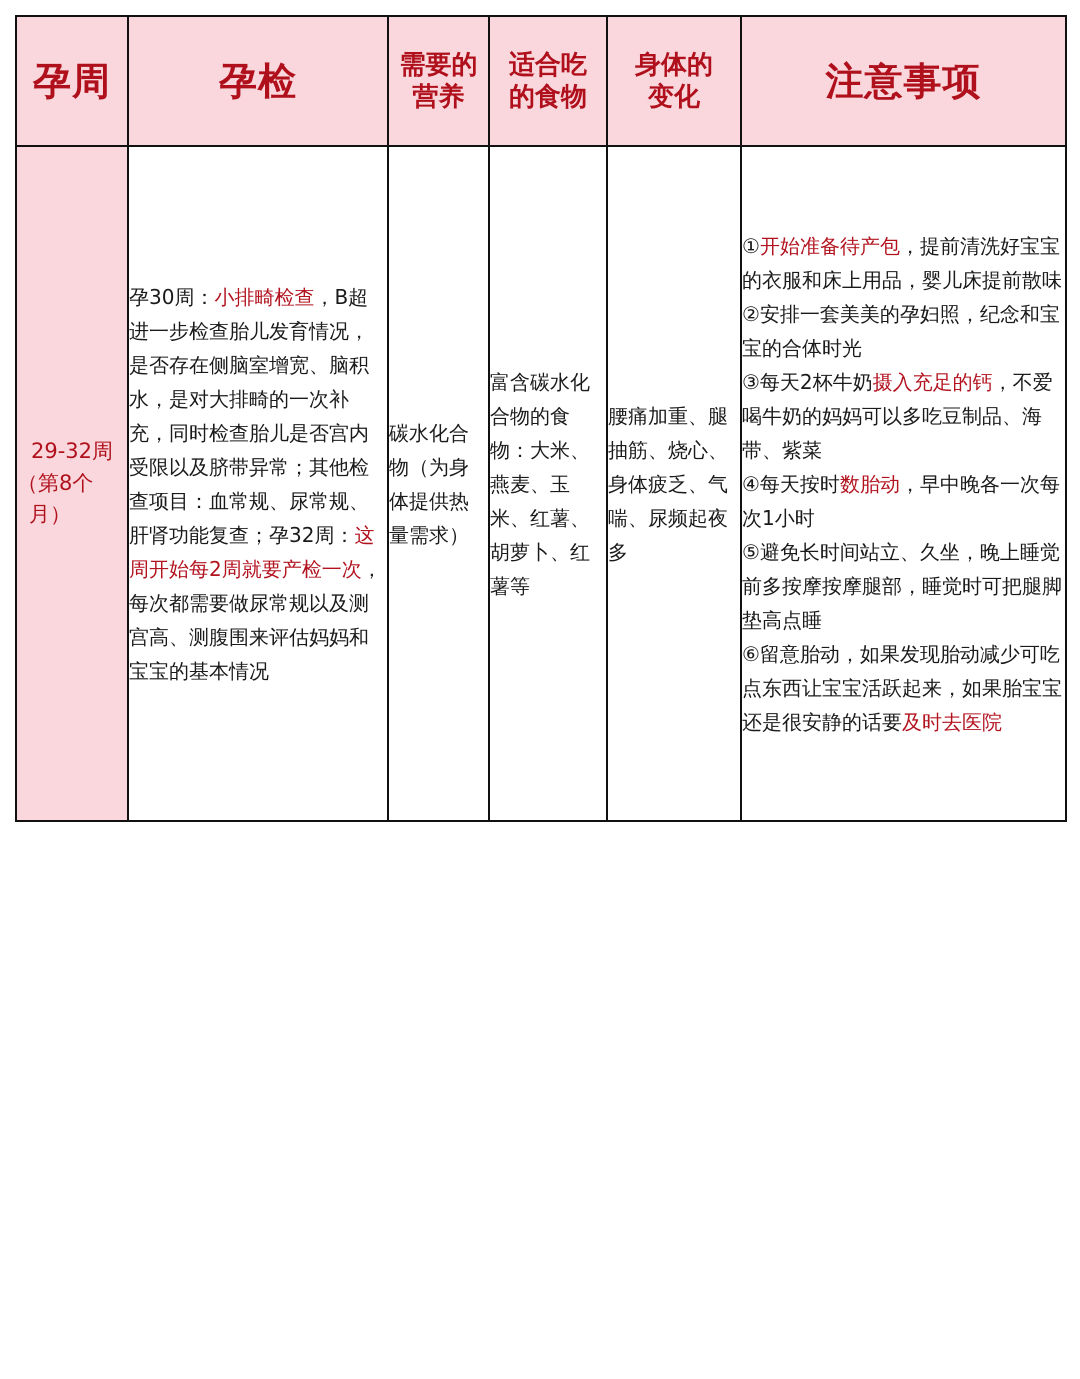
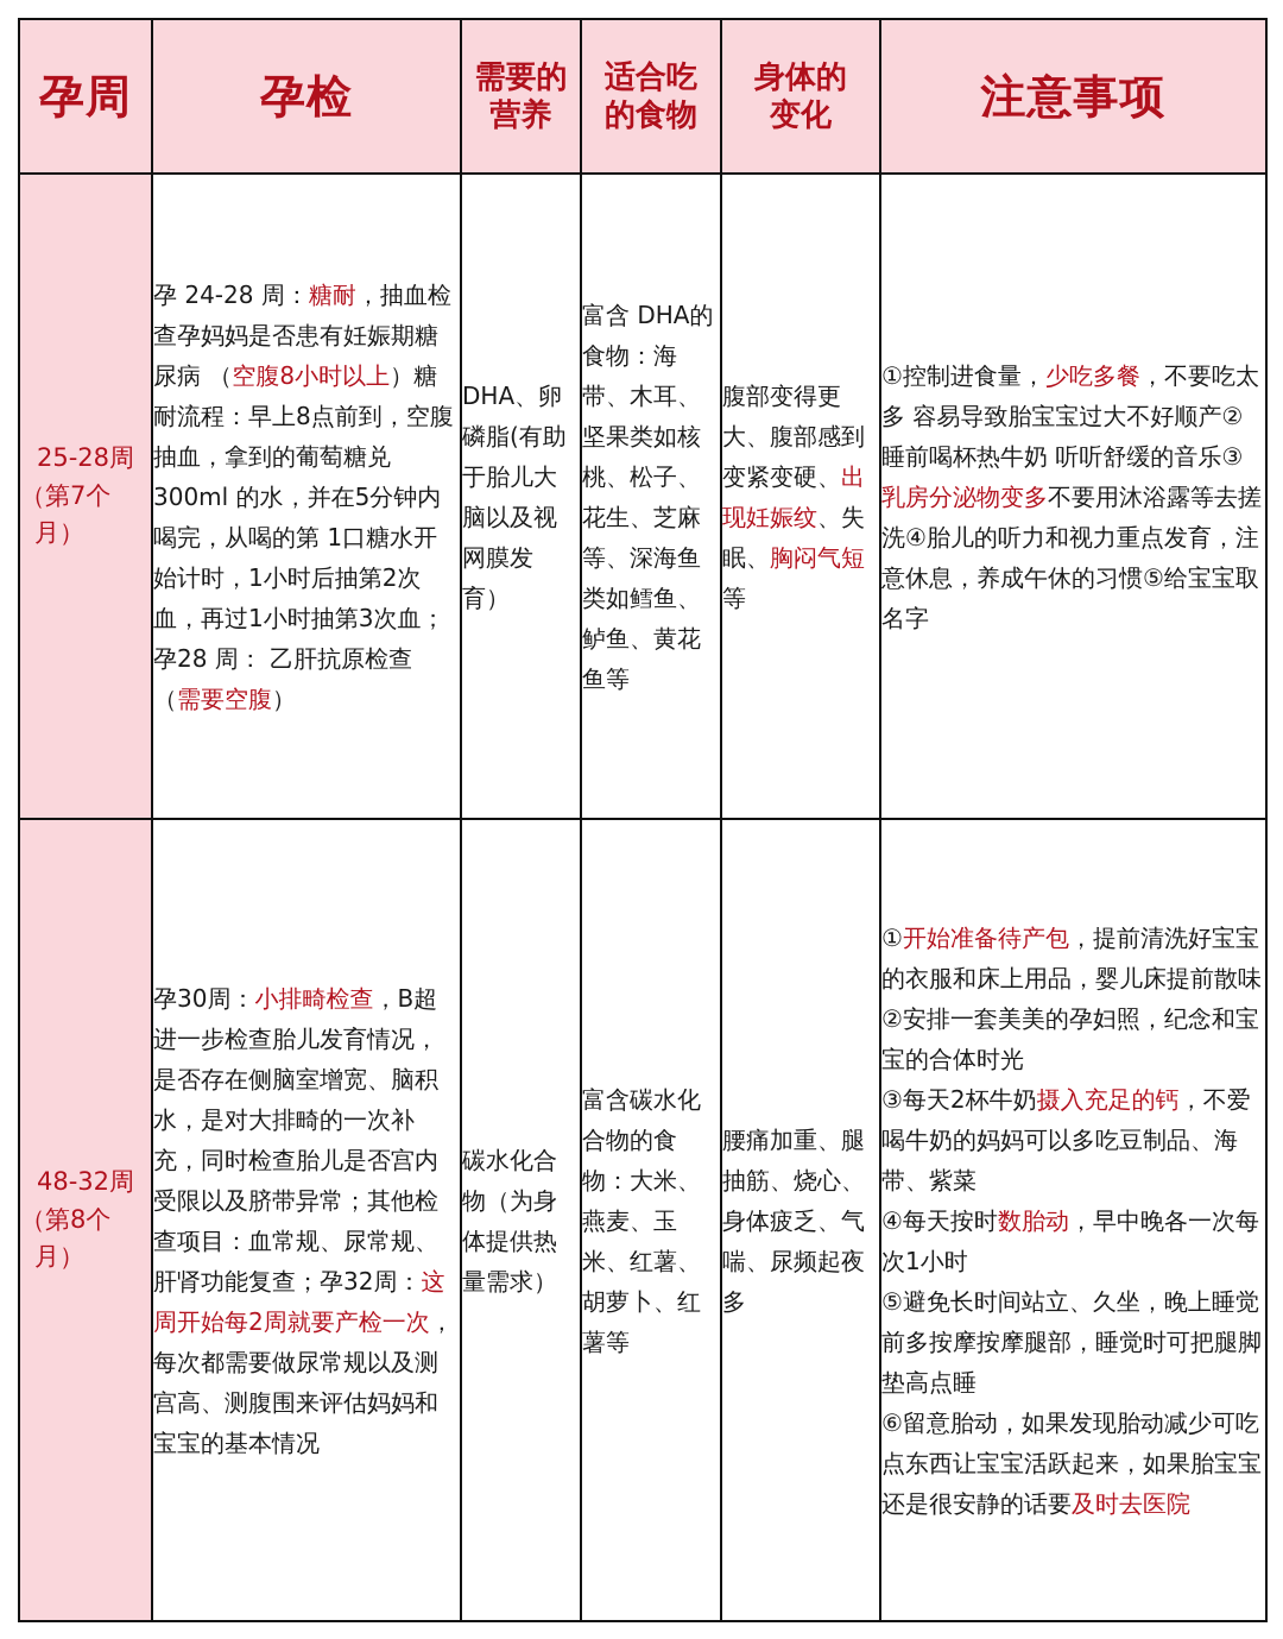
  孕周	孕检	需要的 营养	适合吃 的食物	身体的 变化	注意事项
+ 25-28周 （第7个 月）	孕 24-28 周：糖耐，抽血检查孕妈妈是否患有妊娠期糖尿病 （空腹8小时以上）糖耐流程：早上8点前到，空腹抽血，拿到的葡萄糖兑300ml 的水，并在5分钟内喝完，从喝的第 1口糖水开始计时，1小时后抽第2次血，再过1小时抽第3次血；孕28 周： 乙肝抗原检查 （需要空腹）	DHA、卵磷脂(有助于胎儿大脑以及视网膜发育）	富含 DHA的食物：海带、木耳、坚果类如核桃、松子、花生、芝麻等、深海鱼类如鳕鱼、鲈鱼、黄花鱼等	腹部变得更大、腹部感到变紧变硬、出现妊娠纹、失眠、胸闷气短等	①控制进食量，少吃多餐，不要吃太多 容易导致胎宝宝过大不好顺产②睡前喝杯热牛奶 听听舒缓的音乐③乳房分泌物变多不要用沐浴露等去搓洗④胎儿的听力和视力重点发育，注意休息，养成午休的习惯⑤给宝宝取名字
- 29-32周 （第8个 月）	孕30周：小排畸检查，B超进一步检查胎儿发育情况，是否存在侧脑室增宽、脑积水，是对大排畸的一次补充，同时检查胎儿是否宫内受限以及脐带异常；其他检查项目：血常规、尿常规、肝肾功能复查；孕32周：这周开始每2周就要产检一次，每次都需要做尿常规以及测宫高、测腹围来评估妈妈和宝宝的基本情况	碳水化合物（为身体提供热量需求）	富含碳水化合物的食物：大米、燕麦、玉米、红薯、胡萝卜、红薯等	腰痛加重、腿抽筋、烧心、身体疲乏、气喘、尿频起夜多	①开始准备待产包，提前清洗好宝宝的衣服和床上用品，婴儿床提前散味②安排一套美美的孕妇照，纪念和宝宝的合体时光③每天2杯牛奶摄入充足的钙，不爱喝牛奶的妈妈可以多吃豆制品、海带、紫菜④每天按时数胎动，早中晚各一次每次1小时⑤避免长时间站立、久坐，晚上睡觉前多按摩按摩腿部，睡觉时可把腿脚垫高点睡⑥留意胎动，如果发现胎动减少可吃点东西让宝宝活跃起来，如果胎宝宝还是很安静的话要及时去医院
+ 48-32周 （第8个 月）	孕30周：小排畸检查，B超进一步检查胎儿发育情况，是否存在侧脑室增宽、脑积水，是对大排畸的一次补充，同时检查胎儿是否宫内受限以及脐带异常；其他检查项目：血常规、尿常规、肝肾功能复查；孕32周：这周开始每2周就要产检一次，每次都需要做尿常规以及测宫高、测腹围来评估妈妈和宝宝的基本情况	碳水化合物（为身体提供热量需求）	富含碳水化合物的食物：大米、燕麦、玉米、红薯、胡萝卜、红薯等	腰痛加重、腿抽筋、烧心、身体疲乏、气喘、尿频起夜多	①开始准备待产包，提前清洗好宝宝的衣服和床上用品，婴儿床提前散味②安排一套美美的孕妇照，纪念和宝宝的合体时光③每天2杯牛奶摄入充足的钙，不爱喝牛奶的妈妈可以多吃豆制品、海带、紫菜④每天按时数胎动，早中晚各一次每次1小时⑤避免长时间站立、久坐，晚上睡觉前多按摩按摩腿部，睡觉时可把腿脚垫高点睡⑥留意胎动，如果发现胎动减少可吃点东西让宝宝活跃起来，如果胎宝宝还是很安静的话要及时去医院
